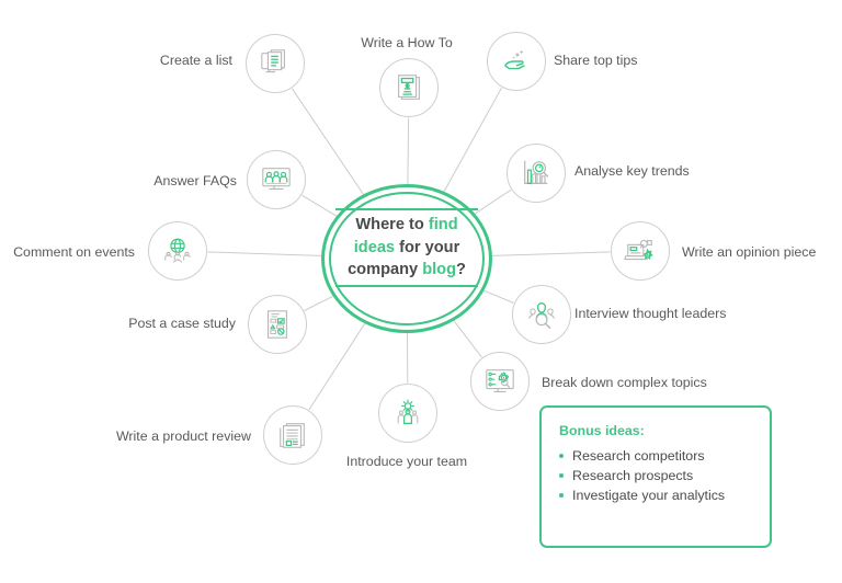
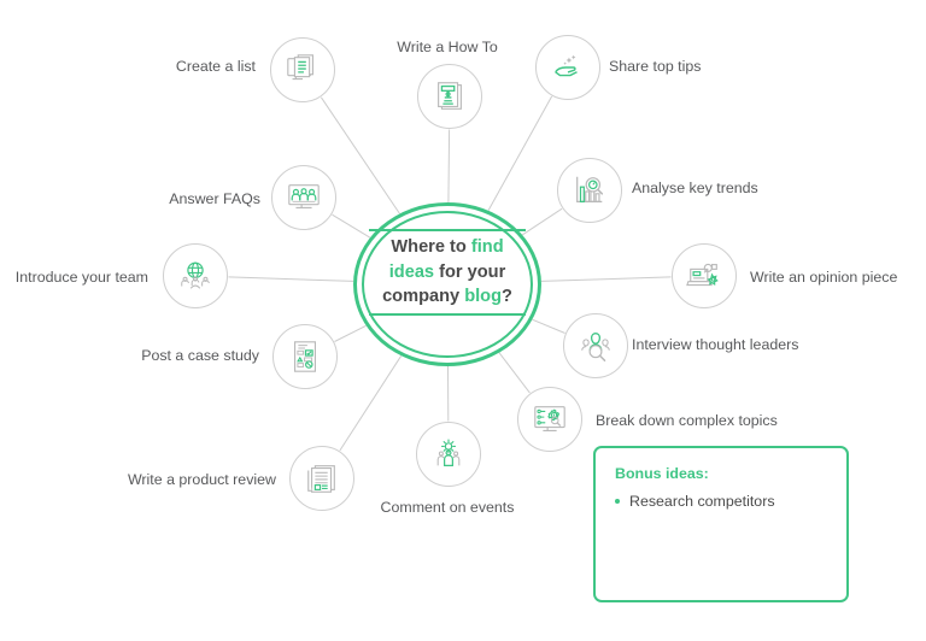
  Create a list
  Write a How To
  Share top tips
  Analyse key trends
  Write an opinion piece
  Interview thought leaders
  Break down complex topics
- Introduce your team
+ Comment on events
  Write a product review
  Post a case study
- Comment on events
+ Introduce your team
  Answer FAQs
  Where to find
  ideas for your
  company blog?
  Bonus ideas:
  Research competitors
- Research prospects
- Investigate your analytics
